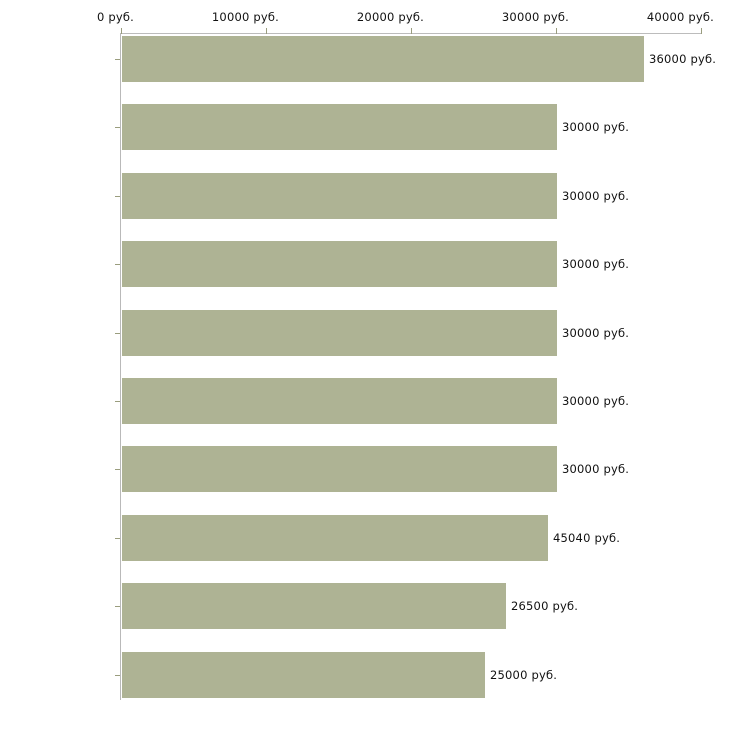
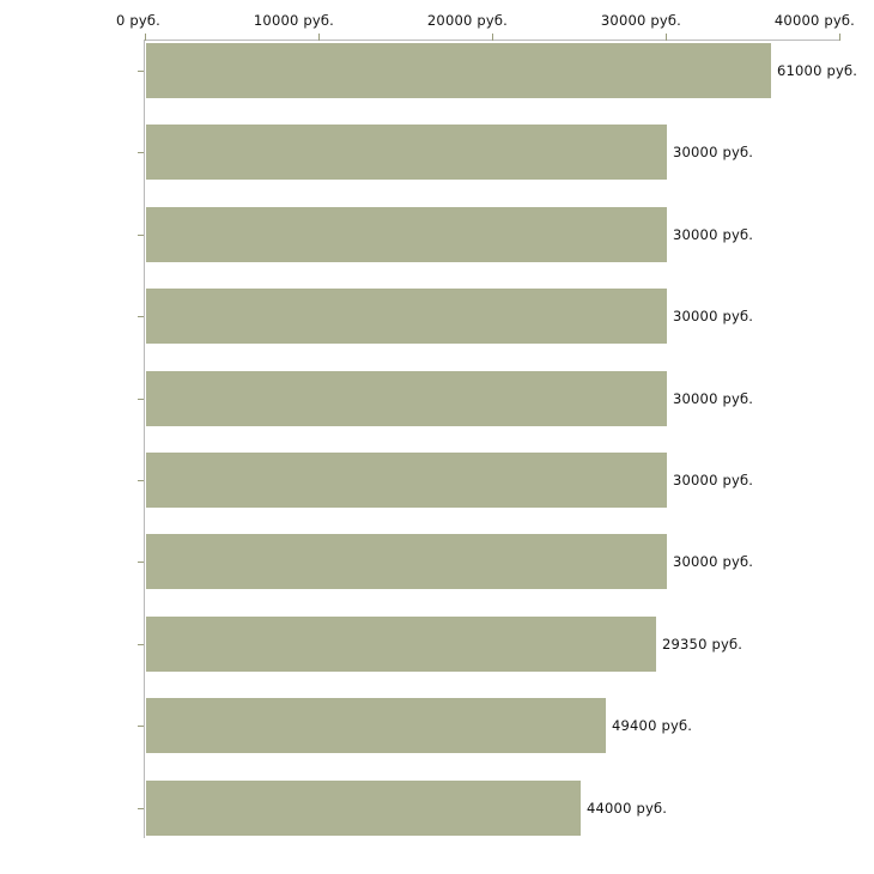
  0 руб.
  10000 руб.
  20000 руб.
  30000 руб.
  40000 руб.
- 36000 руб.
+ 61000 руб.
  30000 руб.
  30000 руб.
  30000 руб.
  30000 руб.
  30000 руб.
  30000 руб.
- 45040 руб.
+ 29350 руб.
- 26500 руб.
+ 49400 руб.
- 25000 руб.
+ 44000 руб.
